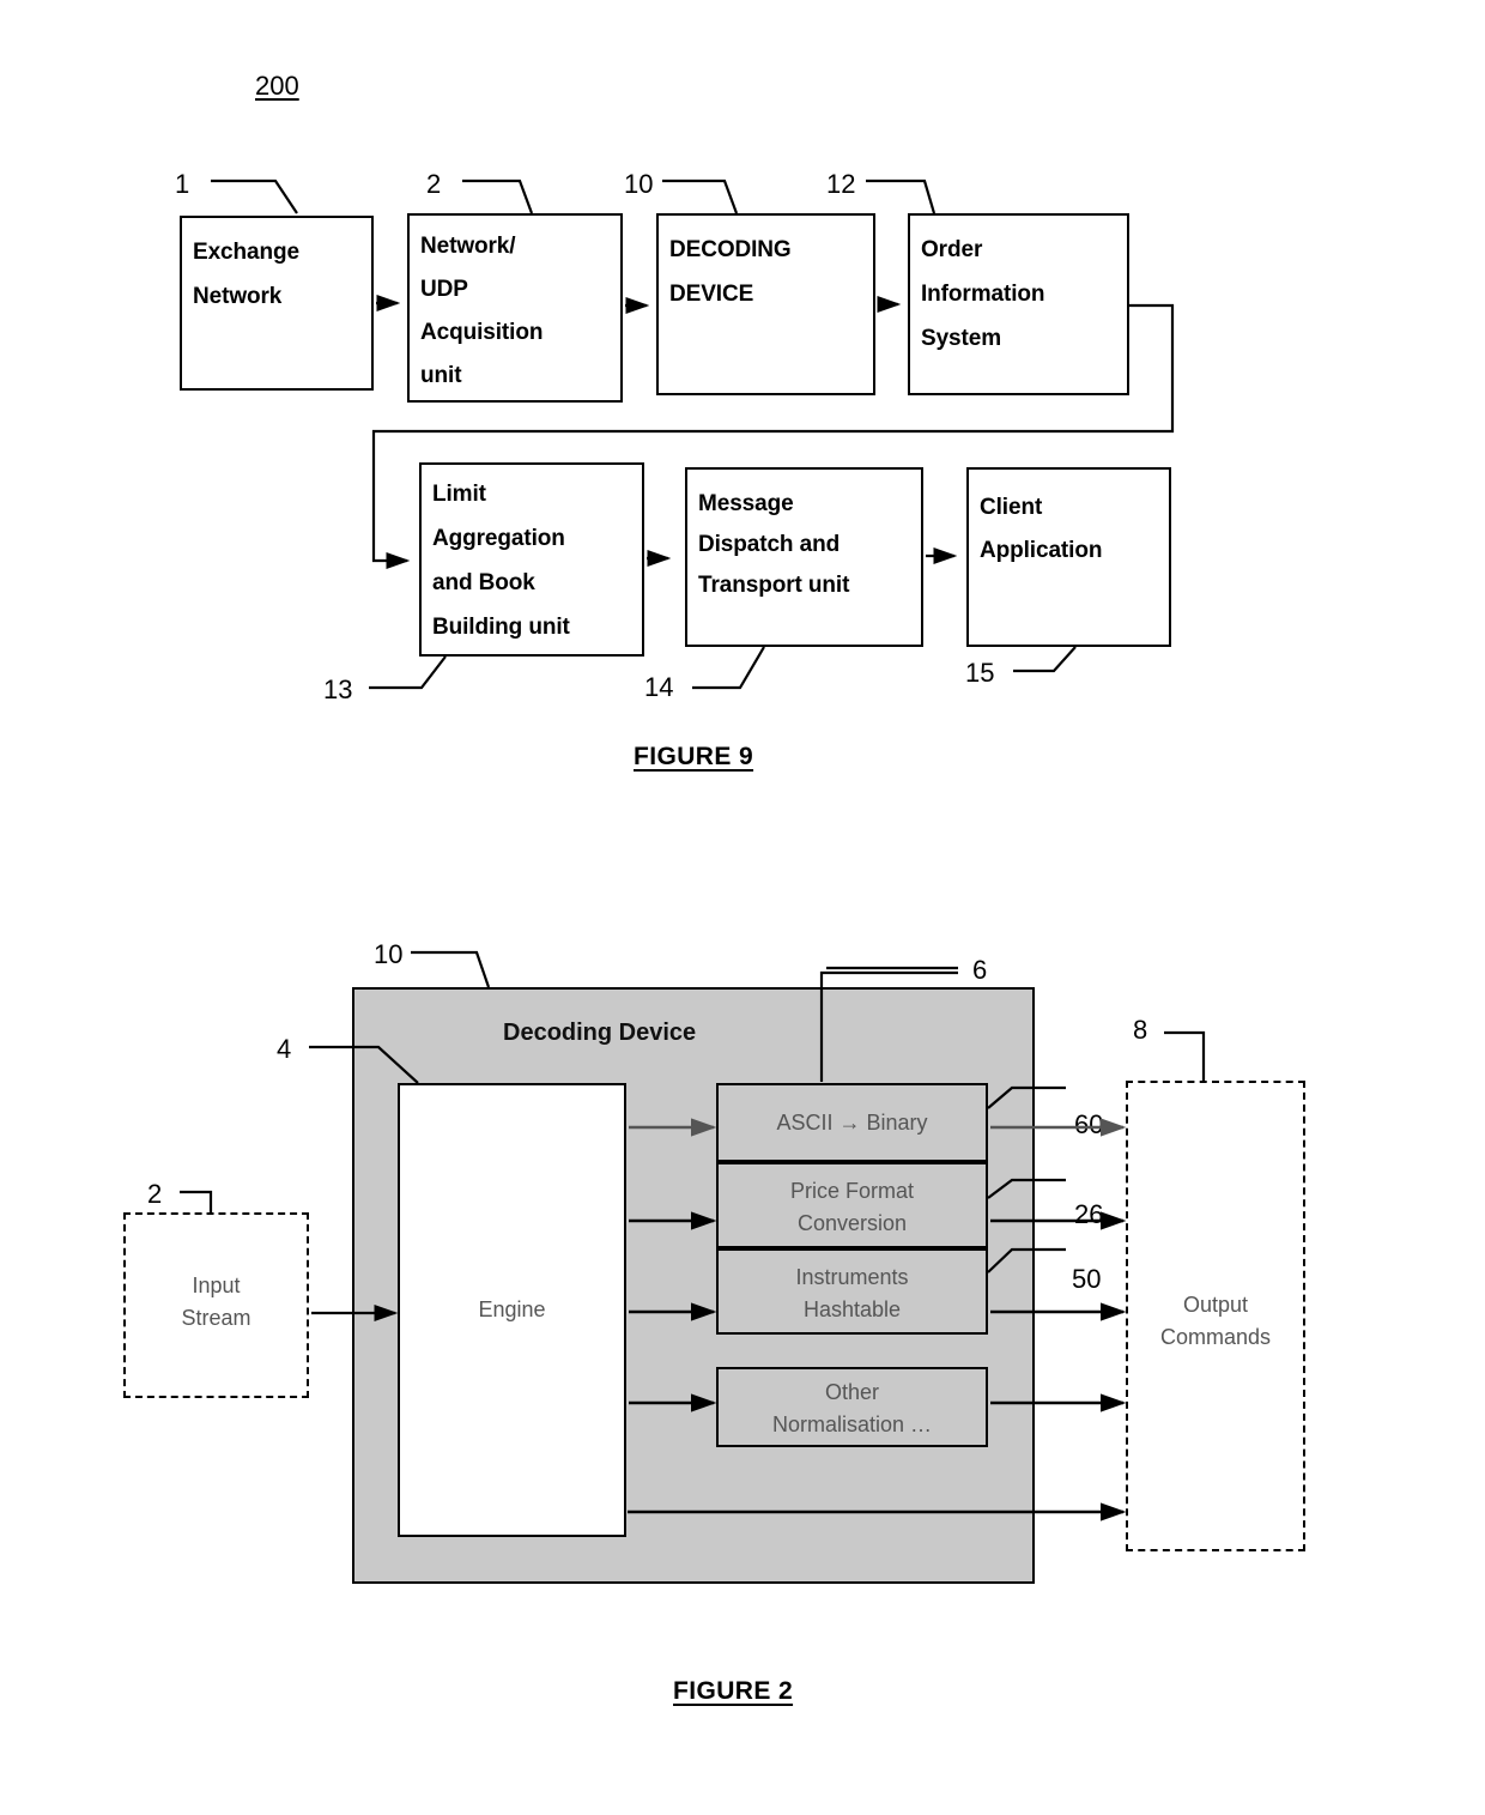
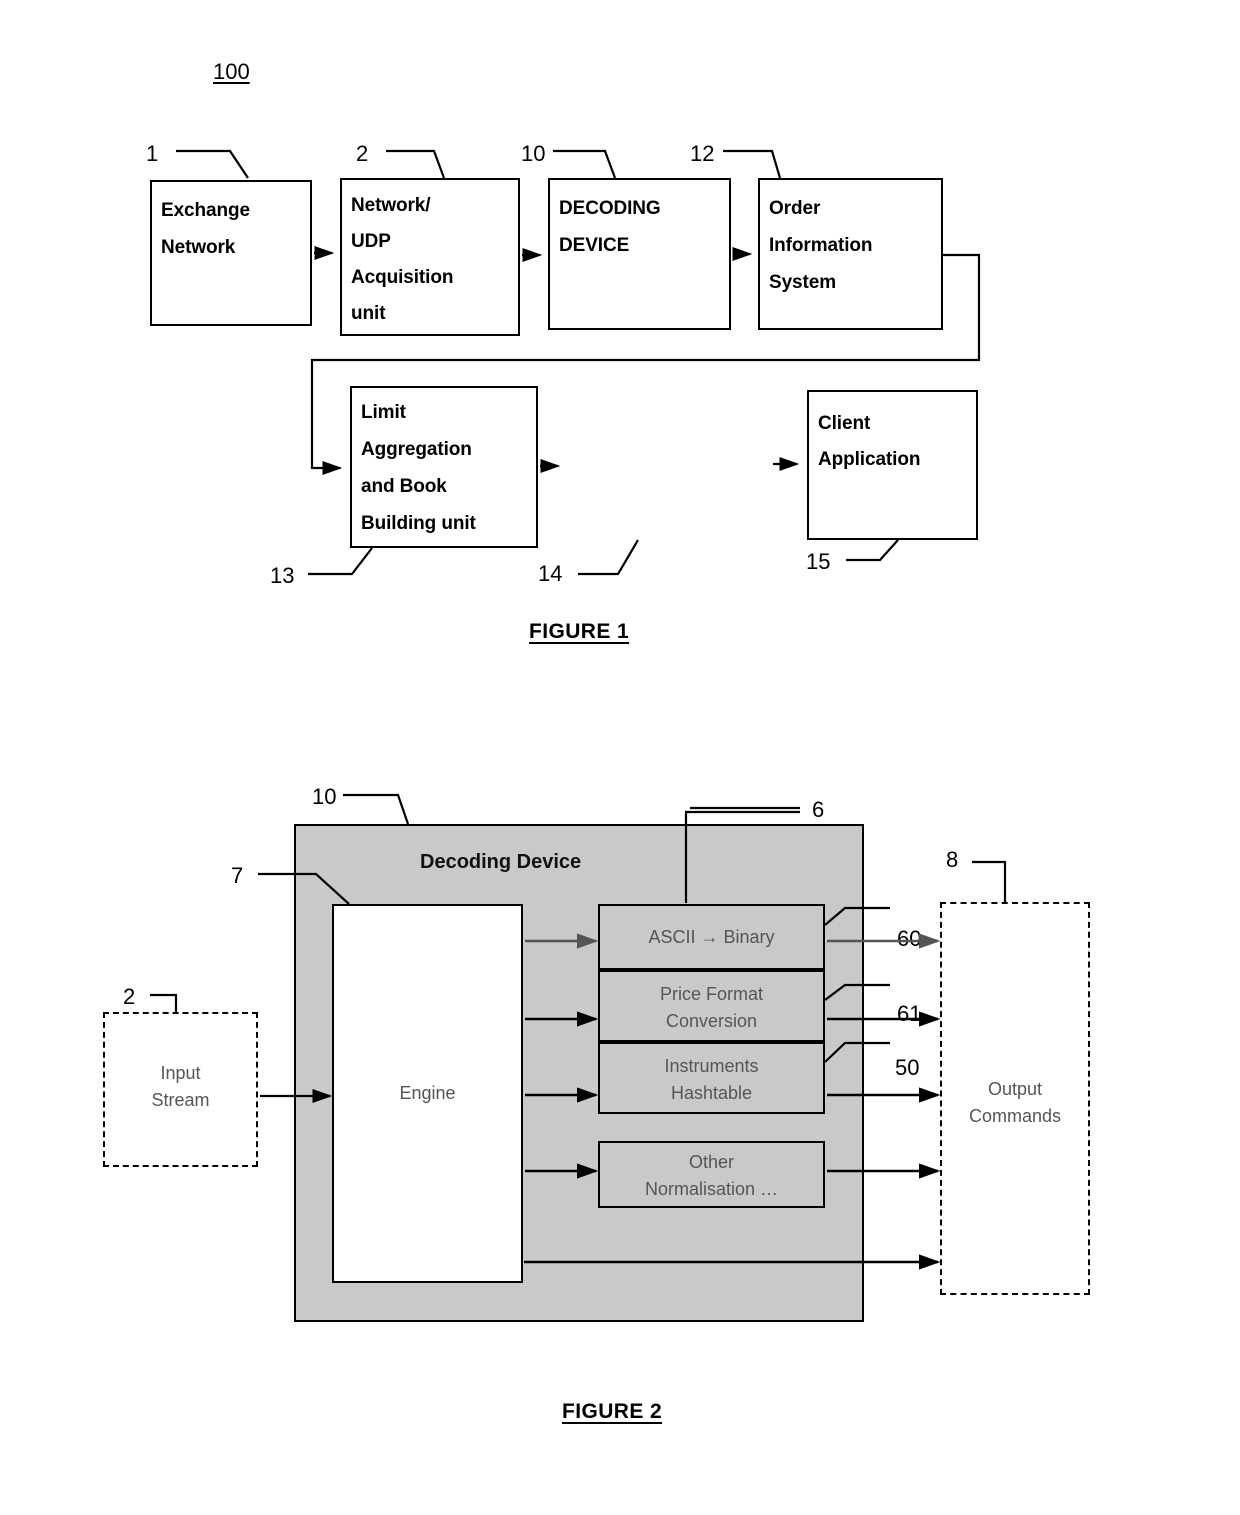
- 200
+ 100
  Exchange
  Network
  1
  Network/
  UDP
  Acquisition
  unit
  2
  DECODING
  DEVICE
  10
  Order
  Information
  System
  12
  Limit
  Aggregation
  and Book
  Building unit
  13
- Message
- Dispatch and
- Transport unit
  14
  Client
  Application
  15
- FIGURE 9
+ FIGURE 1
  Decoding Device
  10
  6
  Engine
- 4
+ 7
  ASCII → Binary
  60
  Price Format
  Conversion
- 26
+ 61
  Instruments
  Hashtable
  50
  Other
  Normalisation …
  Input
  Stream
  2
  Output
  Commands
  8
  FIGURE 2
